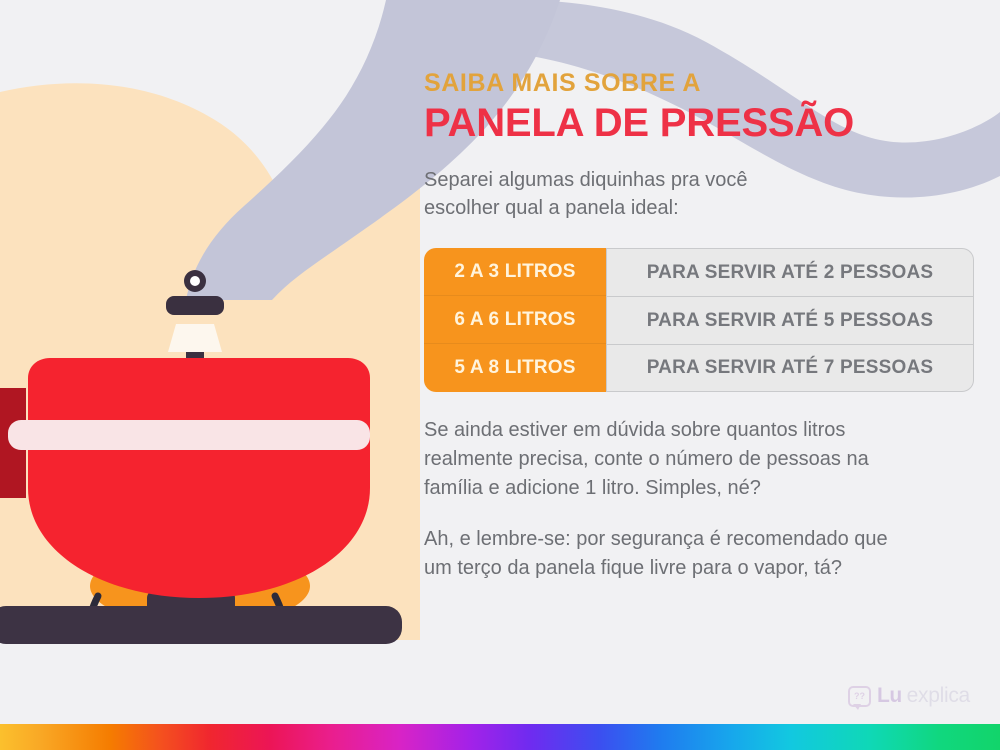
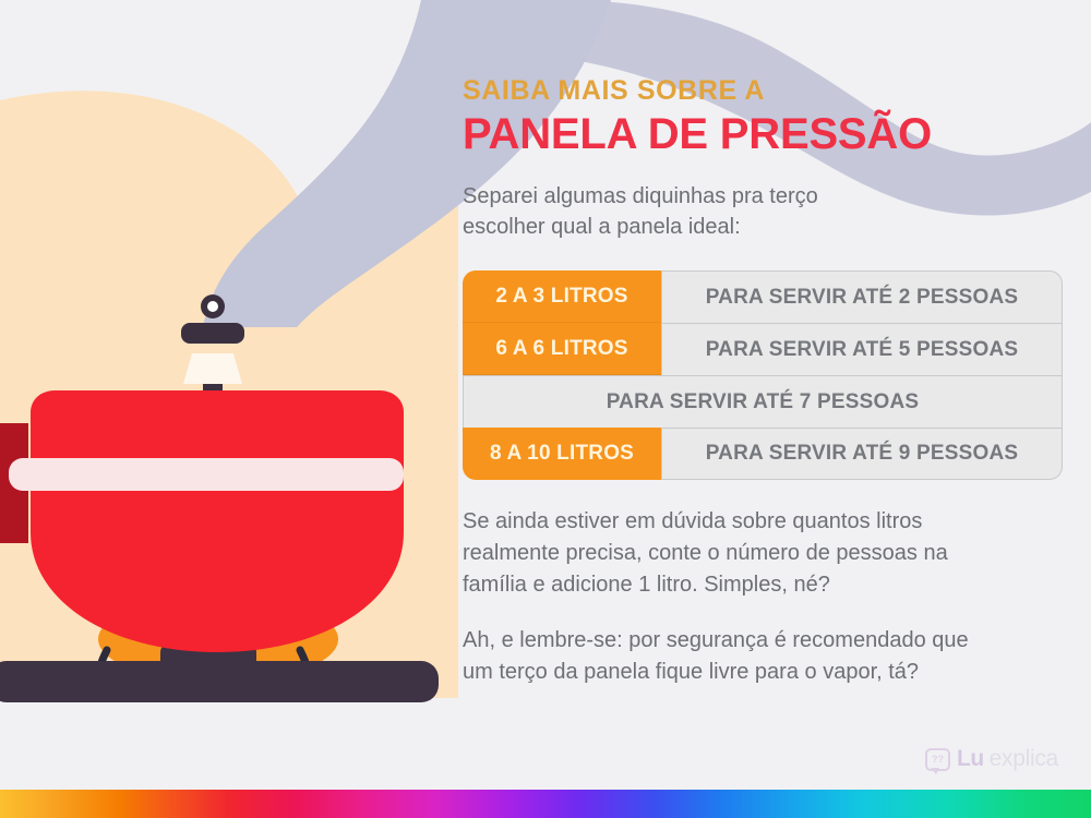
  SAIBA MAIS SOBRE A
  PANELA DE PRESSÃO
- Separei algumas diquinhas pra você
+ Separei algumas diquinhas pra terço
  escolher qual a panela ideal:
  2 A 3 LITROS
  PARA SERVIR ATÉ 2 PESSOAS
  6 A 6 LITROS
  PARA SERVIR ATÉ 5 PESSOAS
- 5 A 8 LITROS
  PARA SERVIR ATÉ 7 PESSOAS
+ 8 A 10 LITROS
+ PARA SERVIR ATÉ 9 PESSOAS
  Se ainda estiver em dúvida sobre quantos litros
  realmente precisa, conte o número de pessoas na
  família e adicione 1 litro. Simples, né?
  Ah, e lembre-se: por segurança é recomendado que
  um terço da panela fique livre para o vapor, tá?
  ??
  Lu
